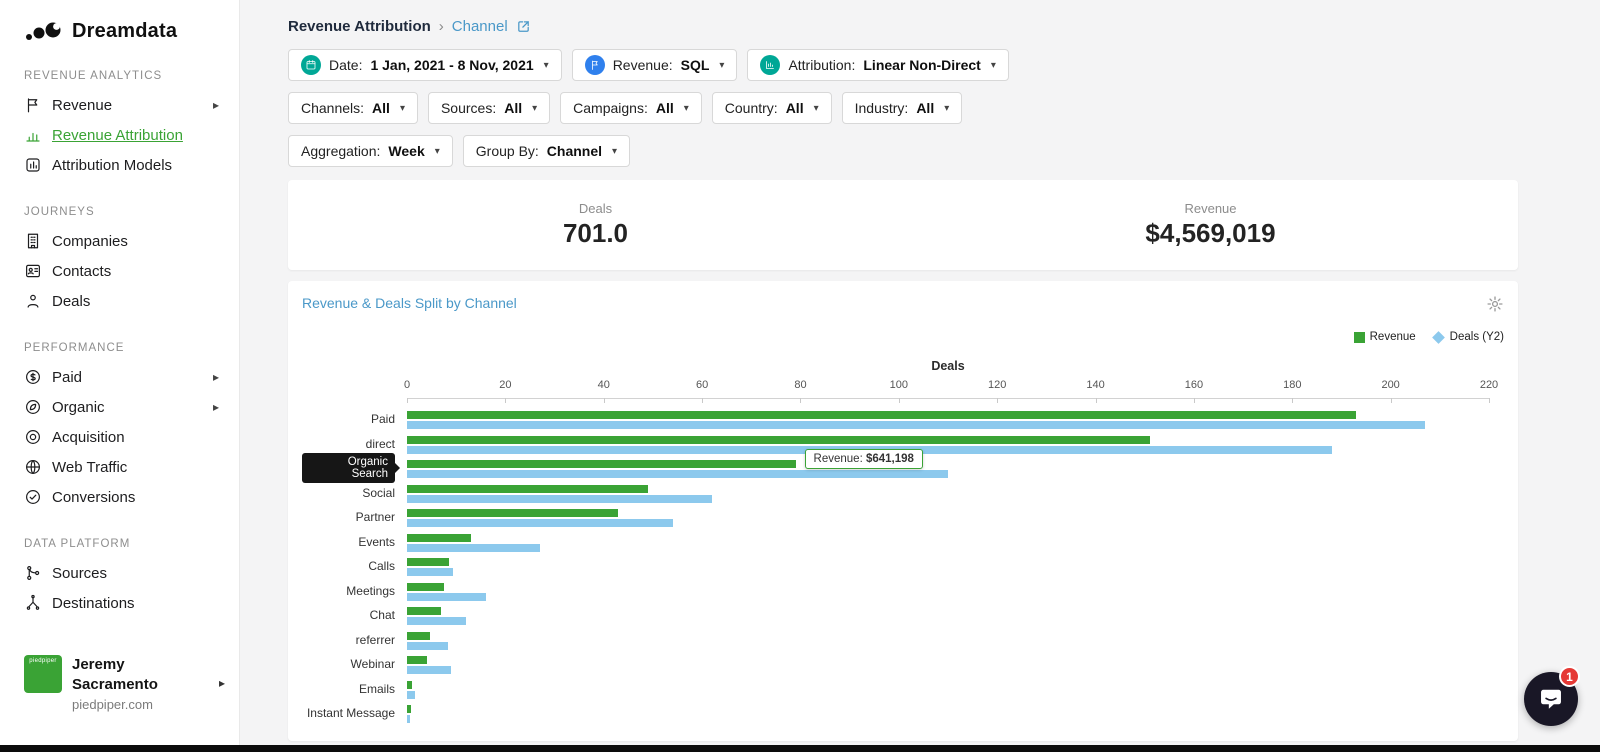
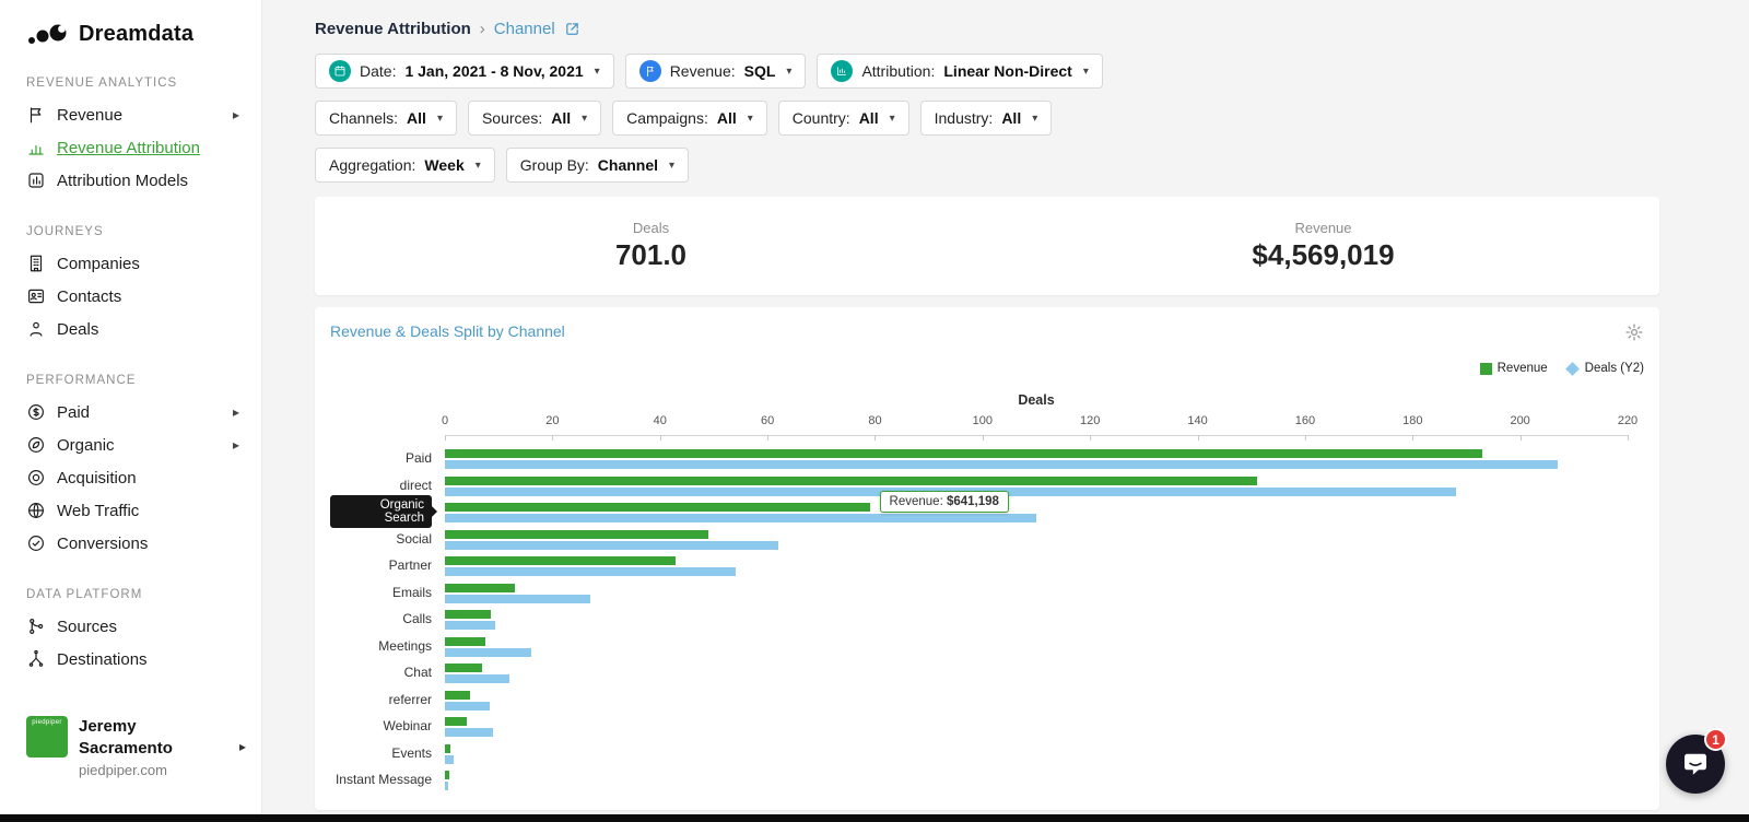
  Dreamdata
  REVENUE ANALYTICS
  Revenue
  ▸
  Revenue Attribution
  Attribution Models
  JOURNEYS
  Companies
  Contacts
  Deals
  PERFORMANCE
  Paid
  ▸
  Organic
  ▸
  Acquisition
  Web Traffic
  Conversions
  DATA PLATFORM
  Sources
  Destinations
  Jeremy Sacramento
  piedpiper.com
  ▸
  Revenue Attribution
  ›
  Channel
  Date:
  1 Jan, 2021 - 8 Nov, 2021
  ▾
  Revenue:
  SQL
  ▾
  Attribution:
  Linear Non-Direct
  ▾
  Channels:
  All
  ▾
  Sources:
  All
  ▾
  Campaigns:
  All
  ▾
  Country:
  All
  ▾
  Industry:
  All
  ▾
  Aggregation:
  Week
  ▾
  Group By:
  Channel
  ▾
  Deals
  701.0
  Revenue
  $4,569,019
  Revenue & Deals Split by Channel
  Revenue
  Deals (Y2)
  Deals
  0
  20
  40
  60
  80
  100
  120
  140
  160
  180
  200
  220
  Paid
  direct
  Organic Search
  Revenue: $641,198
  Social
  Partner
- Events
+ Emails
  Calls
  Meetings
  Chat
  referrer
  Webinar
- Emails
+ Events
  Instant Message
  1
